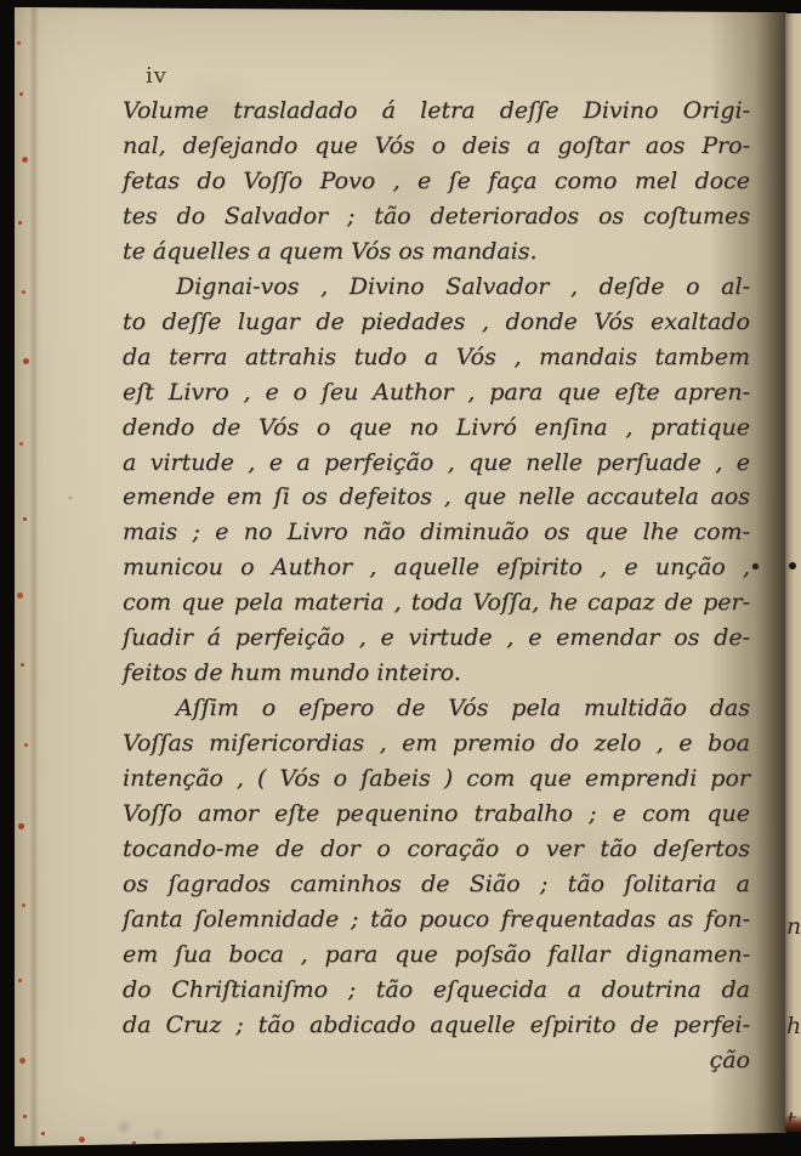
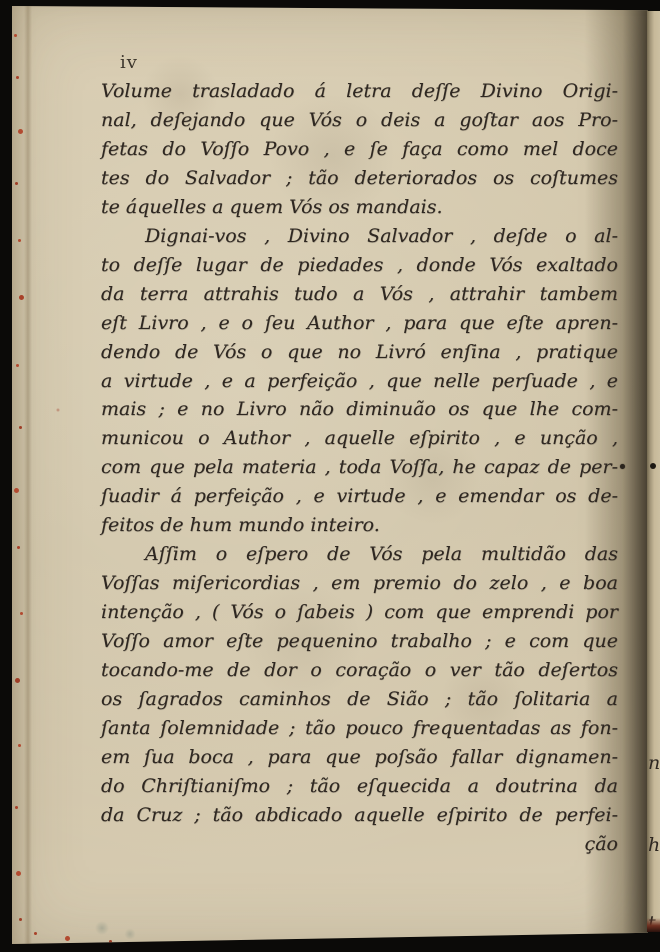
  iv
  Volume trasladado á letra deſſe Divino Origi-
  nal, deſejando que Vós o deis a goſtar aos Pro-
  fetas do Voſſo Povo , e ſe faça como mel doce
  tes do Salvador ; tão deteriorados os coſtumes
  te áquelles a quem Vós os mandais.
  Dignai-vos , Divino Salvador , deſde o al-
  to deſſe lugar de piedades , donde Vós exaltado
- da terra attrahis tudo a Vós , mandais tambem
+ da terra attrahis tudo a Vós , attrahir tambem
  eſt Livro , e o ſeu Author , para que eſte apren-
  dendo de Vós o que no Livró enſina , pratique
  a virtude , e a perfeição , que nelle perſuade , e
- emende em ſi os defeitos , que nelle accautela aos
  mais ; e no Livro não diminuão os que lhe com-
  municou o Author , aquelle eſpirito , e unção ,
  com que pela materia , toda Voſſa, he capaz de per-
  ſuadir á perfeição , e virtude , e emendar os de-
  feitos de hum mundo inteiro.
  Aſſim o eſpero de Vós pela multidão das
  Voſſas miſericordias , em premio do zelo , e boa
  intenção , ( Vós o ſabeis ) com que emprendi por
  Voſſo amor eſte pequenino trabalho ; e com que
  tocando-me de dor o coração o ver tão deſertos
  os ſagrados caminhos de Sião ; tão ſolitaria a
  ſanta ſolemnidade ; tão pouco frequentadas as fon-
  em ſua boca , para que poſsão fallar dignamen-
  do Chriſtianiſmo ; tão eſquecida a doutrina da
  da Cruz ; tão abdicado aquelle eſpirito de perfei-
  ção
  n
  h
